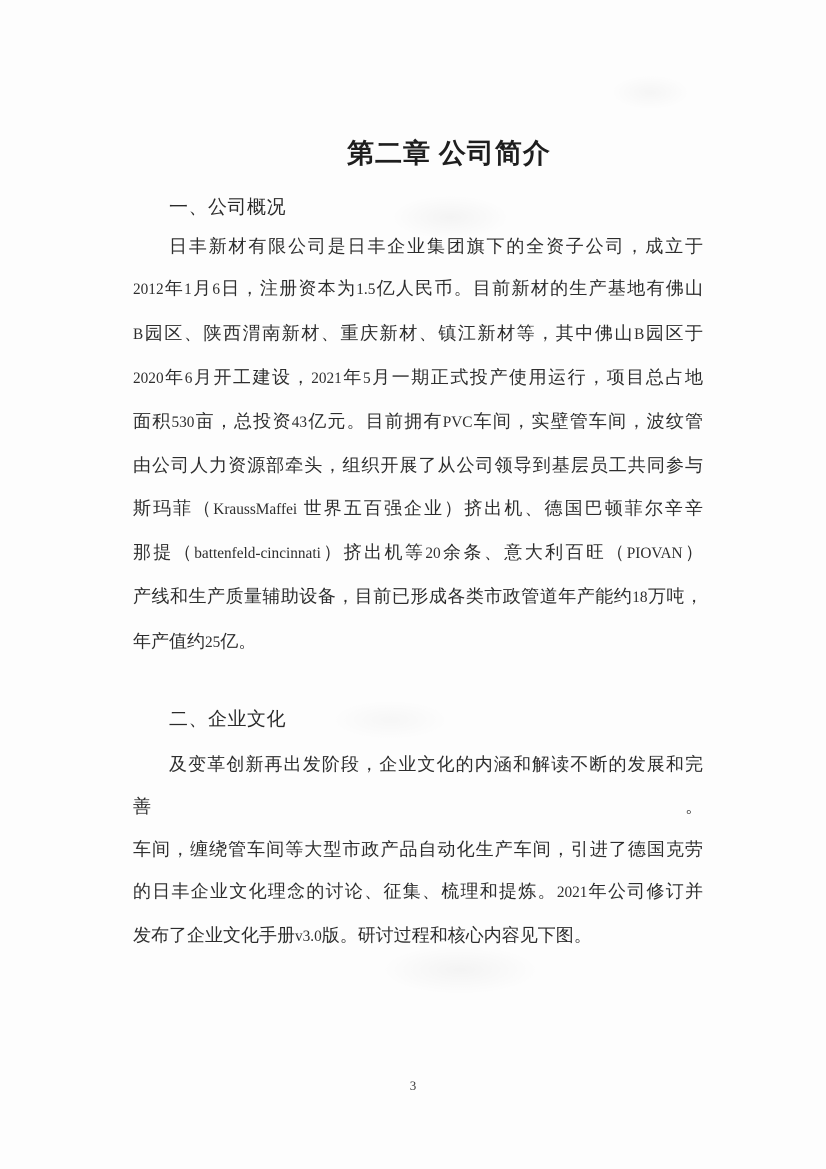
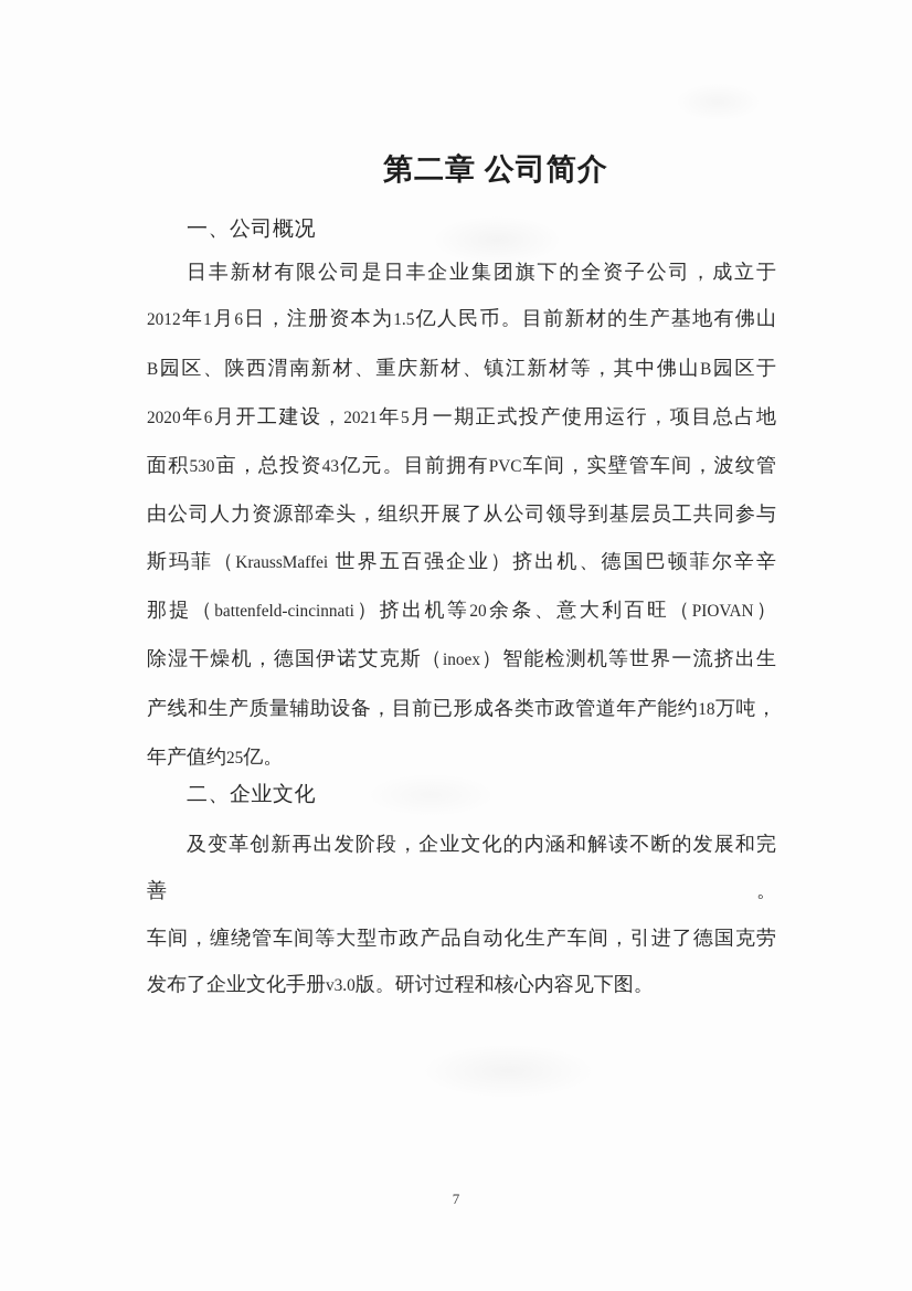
  第二章 公司简介
  一、公司概况
  日丰新材有限公司是日丰企业集团旗下的全资子公司，成立于
  2012年1月6日，注册资本为1.5亿人民币。目前新材的生产基地有佛山
  B园区、陕西渭南新材、重庆新材、镇江新材等，其中佛山B园区于
  2020年6月开工建设，2021年5月一期正式投产使用运行，项目总占地
  面积530亩，总投资43亿元。目前拥有PVC车间，实壁管车间，波纹管
  由公司人力资源部牵头，组织开展了从公司领导到基层员工共同参与
  斯玛菲（KraussMaffei 世界五百强企业）挤出机、德国巴顿菲尔辛辛
  那提（battenfeld-cincinnati）挤出机等20余条、意大利百旺（PIOVAN）
+ 除湿干燥机，德国伊诺艾克斯（inoex）智能检测机等世界一流挤出生
  产线和生产质量辅助设备，目前已形成各类市政管道年产能约18万吨，
  年产值约25亿。
  二、企业文化
  及变革创新再出发阶段，企业文化的内涵和解读不断的发展和完善。
  车间，缠绕管车间等大型市政产品自动化生产车间，引进了德国克劳
- 的日丰企业文化理念的讨论、征集、梳理和提炼。2021年公司修订并
  发布了企业文化手册v3.0版。研讨过程和核心内容见下图。
- 3
+ 7
